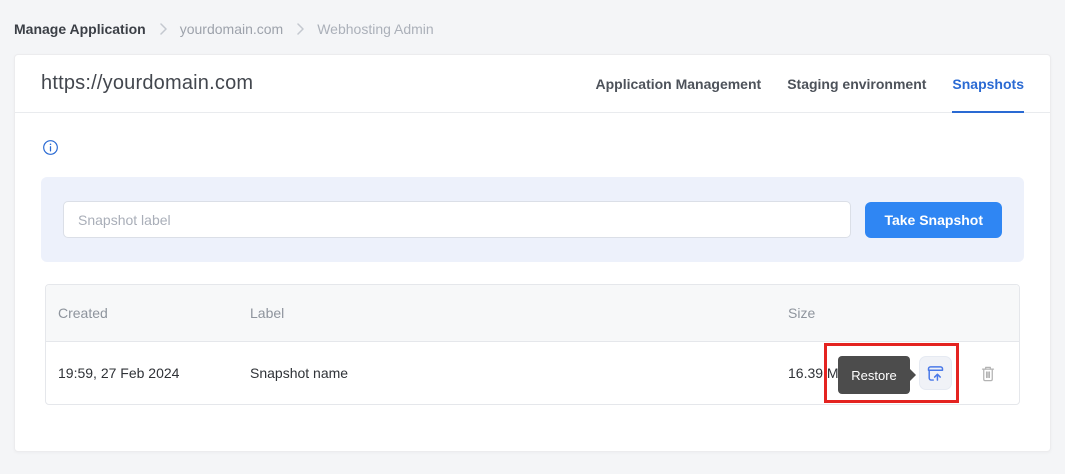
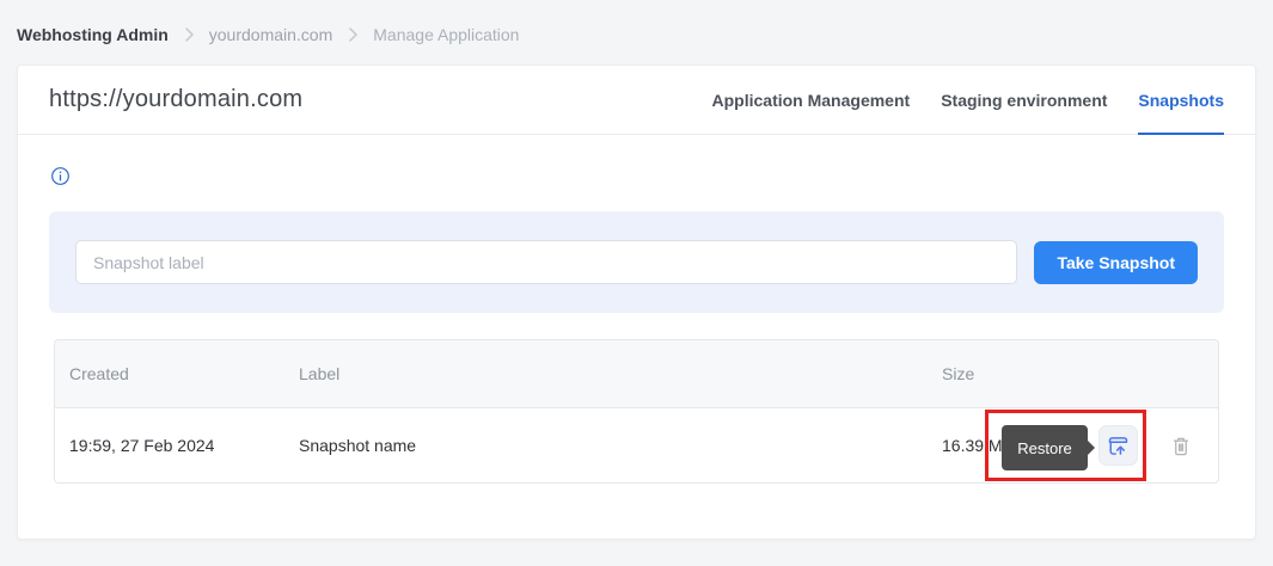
- Manage Application
+ Webhosting Admin
  yourdomain.com
- Webhosting Admin
+ Manage Application
  https://yourdomain.com
  Application Management
  Staging environment
  Snapshots
  Snapshot label
  Take Snapshot
  Created
  Label
  Size
  19:59, 27 Feb 2024
  Snapshot name
  16.39 M
  Restore
